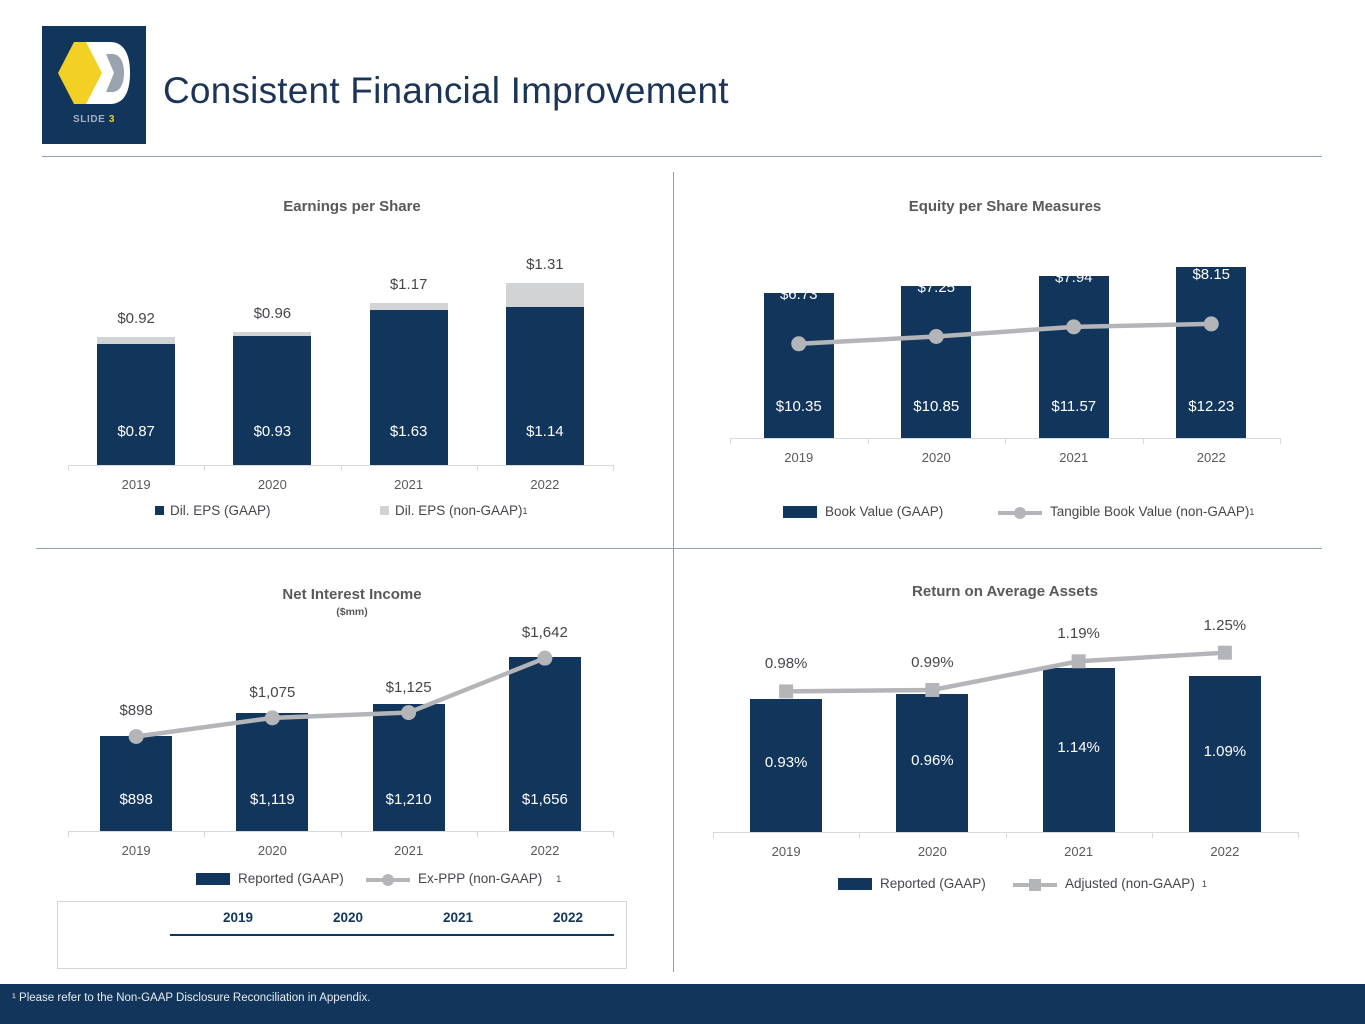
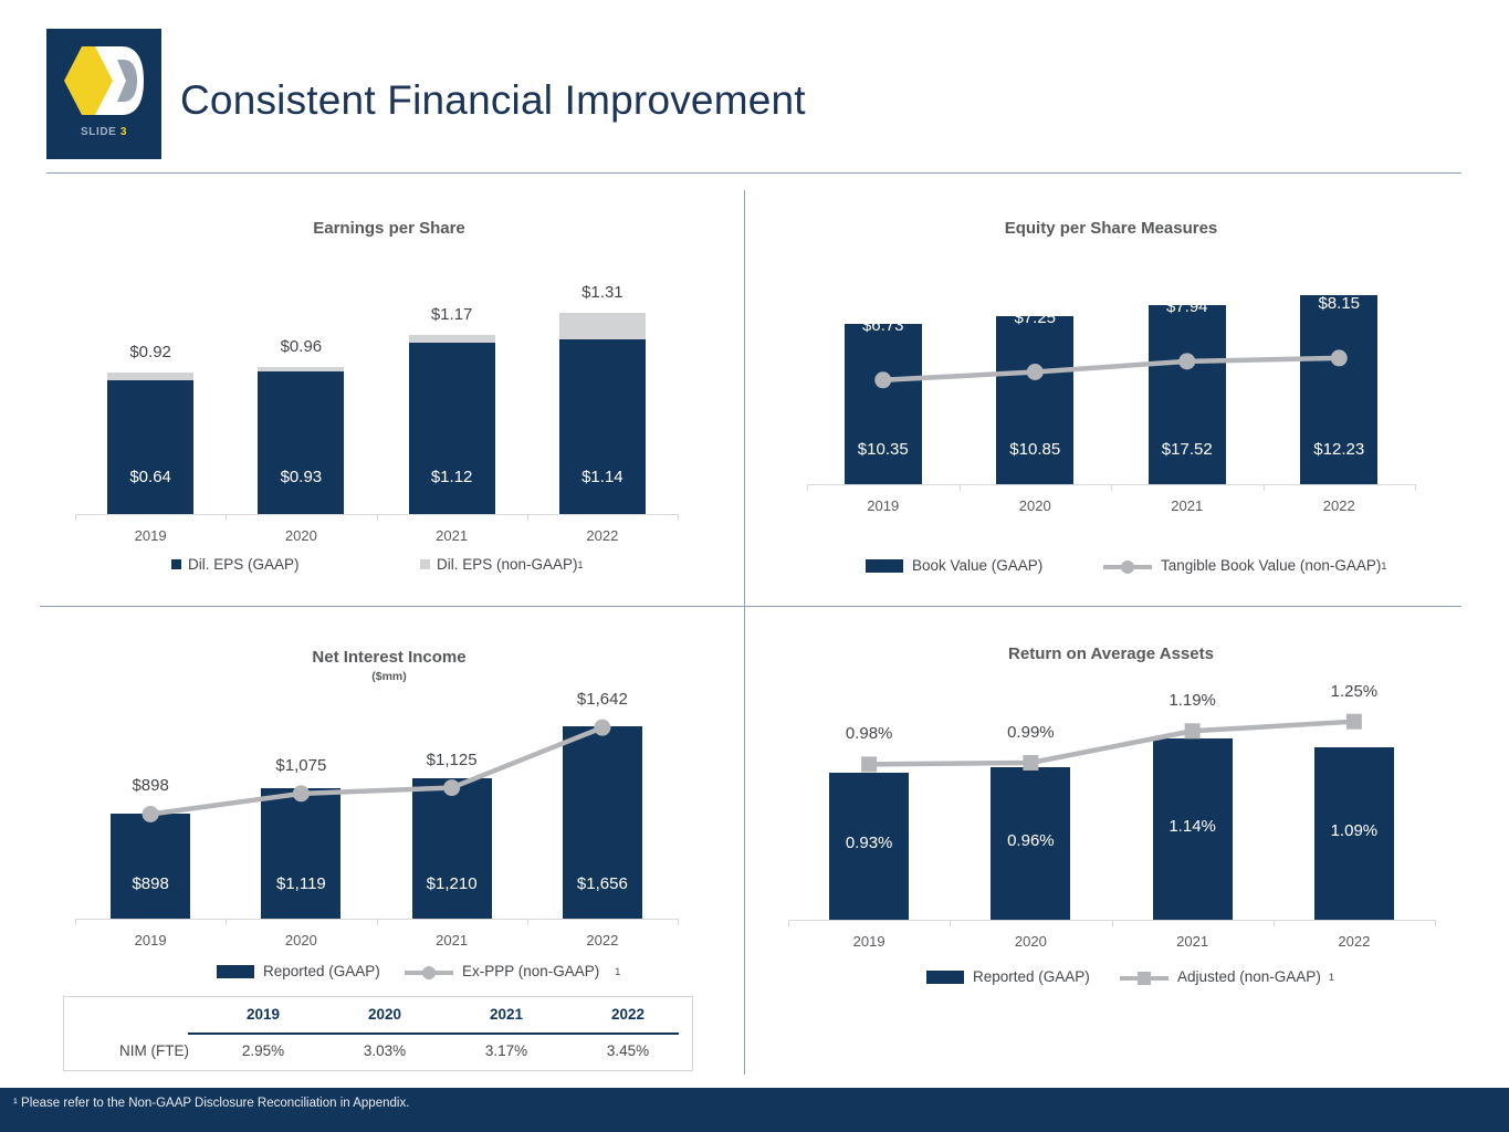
  SLIDE 3
  Consistent Financial Improvement
  Earnings per Share
- $0.87
+ $0.64
  $0.92
  $0.93
  $0.96
- $1.63
+ $1.12
  $1.17
  $1.14
  $1.31
  2019
  2020
  2021
  2022
  Dil. EPS (GAAP)
  Dil. EPS (non-GAAP)
  1
  Equity per Share Measures
  $10.35
  $6.73
  $10.85
  $7.25
- $11.57
+ $17.52
  $7.94
  $12.23
  $8.15
  2019
  2020
  2021
  2022
  Book Value (GAAP)
  Tangible Book Value (non-GAAP)
  1
  Net Interest Income
  ($mm)
  $898
  $898
  $1,119
  $1,075
  $1,210
  $1,125
  $1,656
  $1,642
  2019
  2020
  2021
  2022
  Reported (GAAP)
  Ex-PPP (non-GAAP)
  1
  Return on Average Assets
  0.93%
  0.98%
  0.96%
  0.99%
  1.14%
  1.19%
  1.09%
  1.25%
  2019
  2020
  2021
  2022
  Reported (GAAP)
  Adjusted (non-GAAP)
  1
  2019
  2020
  2021
  2022
+ NIM (FTE)
+ 2.95%
+ 3.03%
+ 3.17%
+ 3.45%
  ¹ Please refer to the Non-GAAP Disclosure Reconciliation in Appendix.
